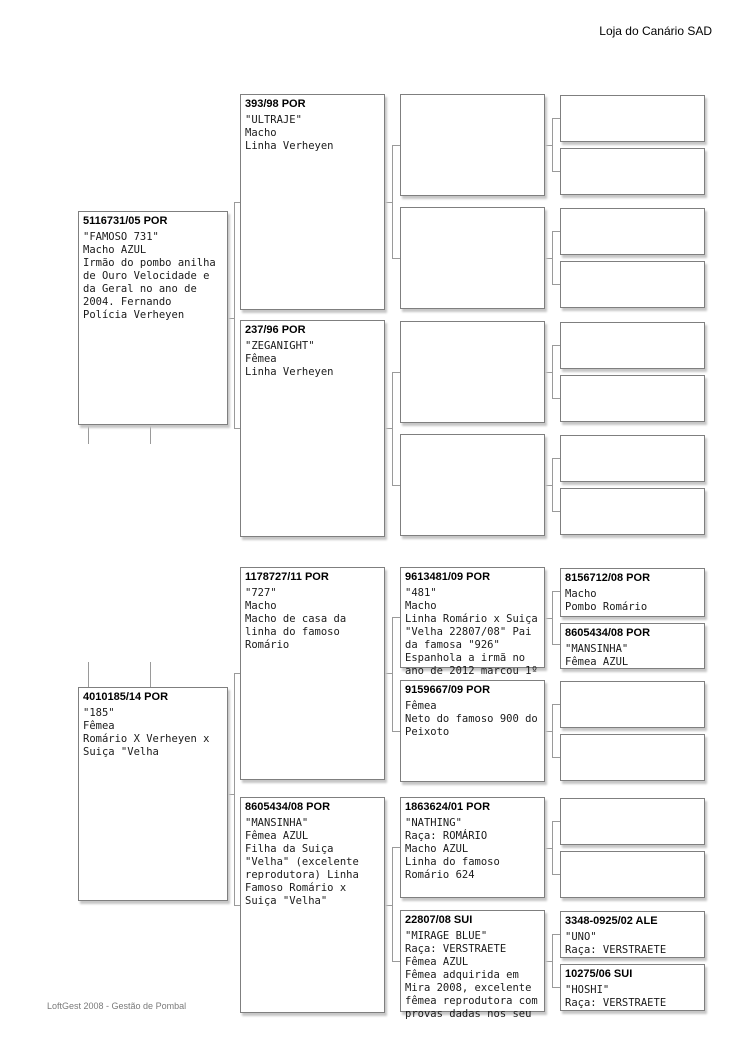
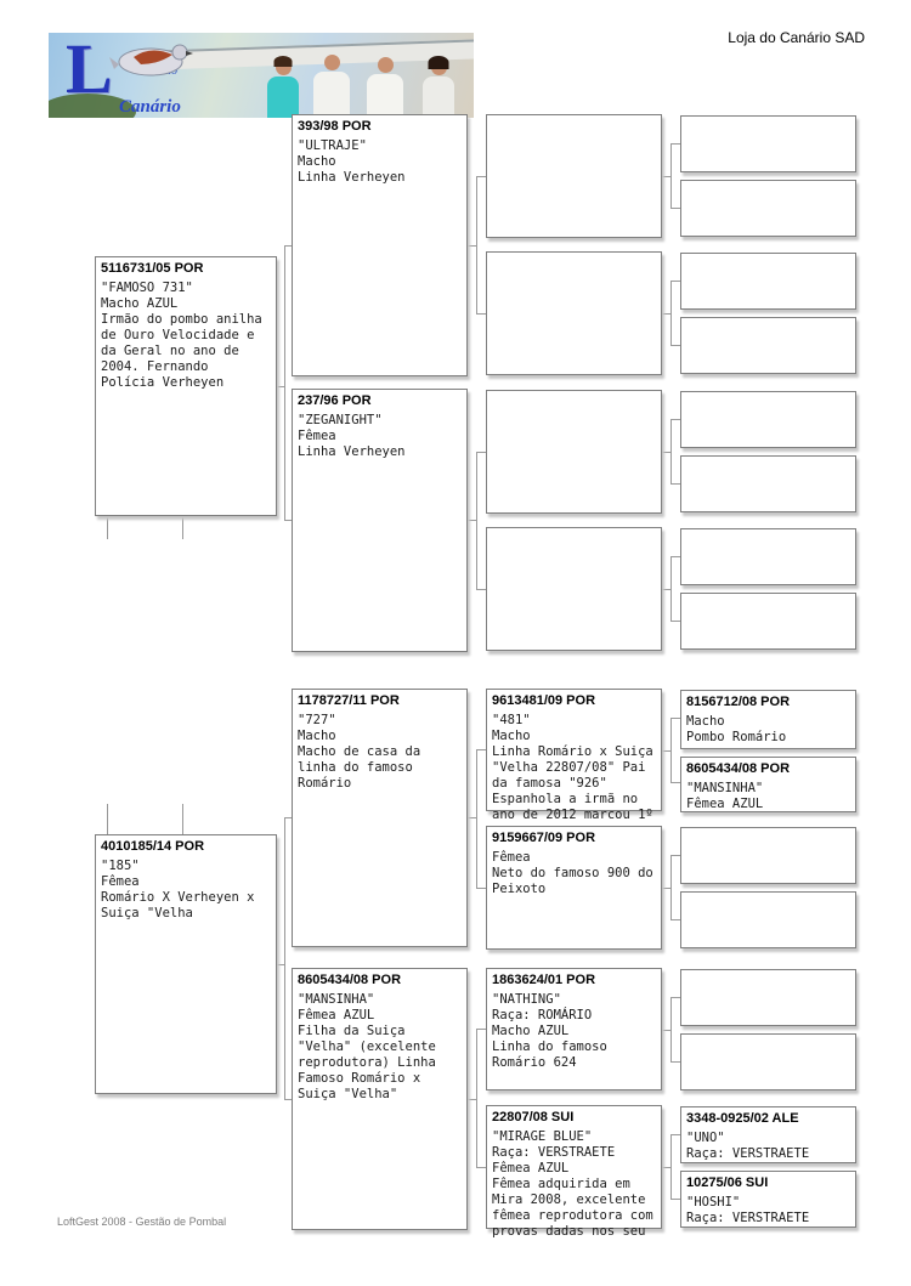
+ L
+ Canário
  Loja do Canário SAD
  5116731/05 POR
  "FAMOSO 731"
  Macho AZUL
  Irmão do pombo anilha
  de Ouro Velocidade e
  da Geral no ano de
  2004. Fernando
  Polícia Verheyen
  4010185/14 POR
  "185"
  Fêmea
  Romário X Verheyen x
  Suiça "Velha
  393/98 POR
  "ULTRAJE"
  Macho
  Linha Verheyen
  237/96 POR
  "ZEGANIGHT"
  Fêmea
  Linha Verheyen
  1178727/11 POR
  "727"
  Macho
  Macho de casa da
  linha do famoso
  Romário
  8605434/08 POR
  "MANSINHA"
  Fêmea AZUL
  Filha da Suiça
  "Velha" (excelente
  reprodutora) Linha
  Famoso Romário x
  Suiça "Velha"
  9613481/09 POR
  "481"
  Macho
  Linha Romário x Suiça
  "Velha 22807/08" Pai
  da famosa "926"
  Espanhola a irmã no
  ano de 2012 marcou 1º
  9159667/09 POR
  Fêmea
  Neto do famoso 900 do
  Peixoto
  1863624/01 POR
  "NATHING"
  Raça: ROMÁRIO
  Macho AZUL
  Linha do famoso
  Romário 624
  22807/08 SUI
  "MIRAGE BLUE"
  Raça: VERSTRAETE
  Fêmea AZUL
  Fêmea adquirida em
  Mira 2008, excelente
  fêmea reprodutora com
  provas dadas nos seu
  8156712/08 POR
  Macho
  Pombo Romário
  8605434/08 POR
  "MANSINHA"
  Fêmea AZUL
  3348-0925/02 ALE
  "UNO"
  Raça: VERSTRAETE
  10275/06 SUI
  "HOSHI"
  Raça: VERSTRAETE
  LoftGest 2008 - Gestão de Pombal
